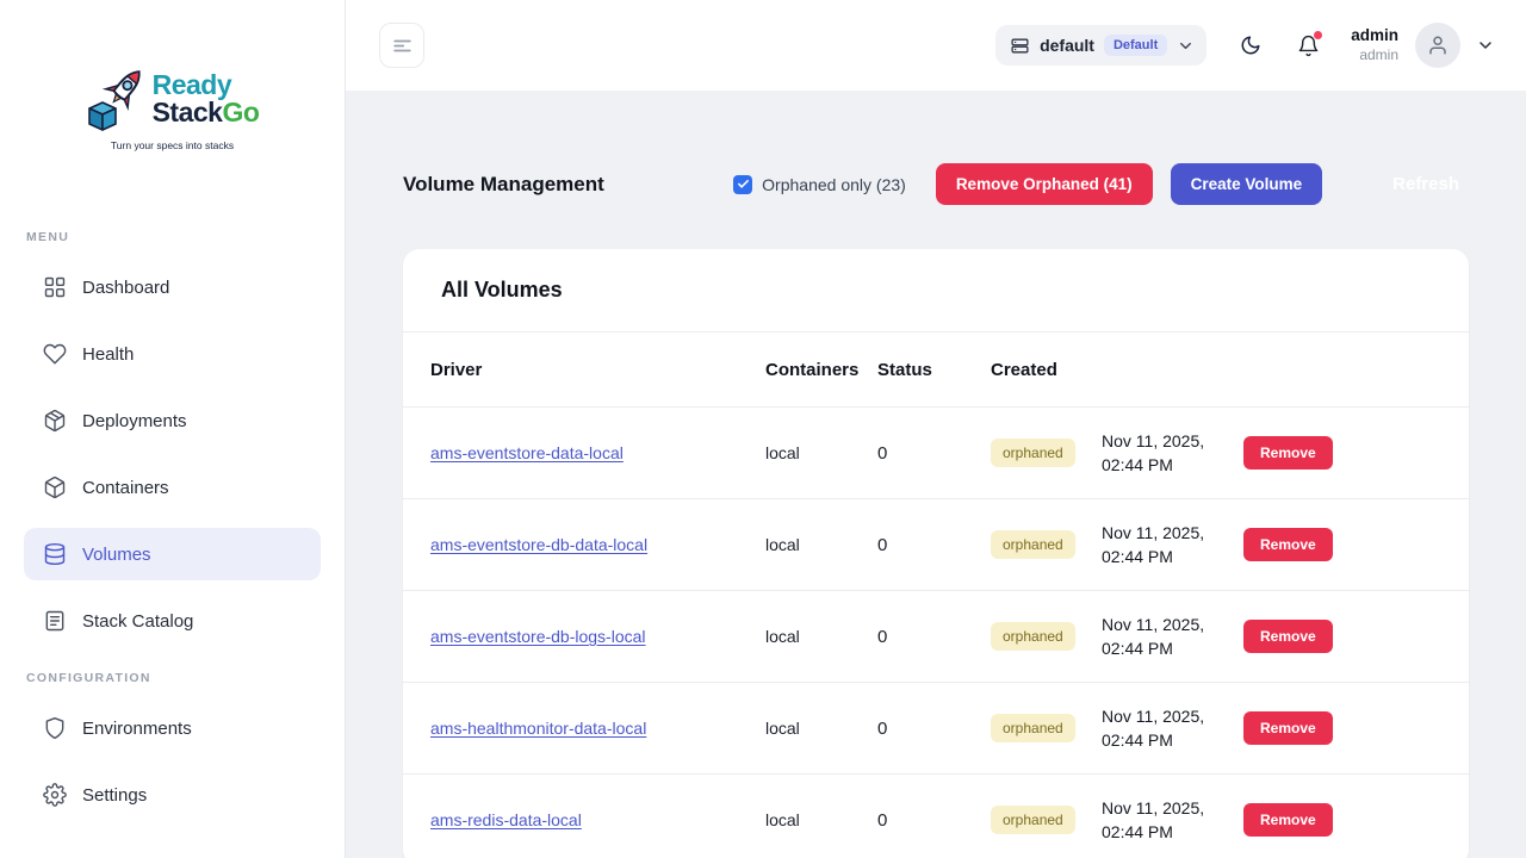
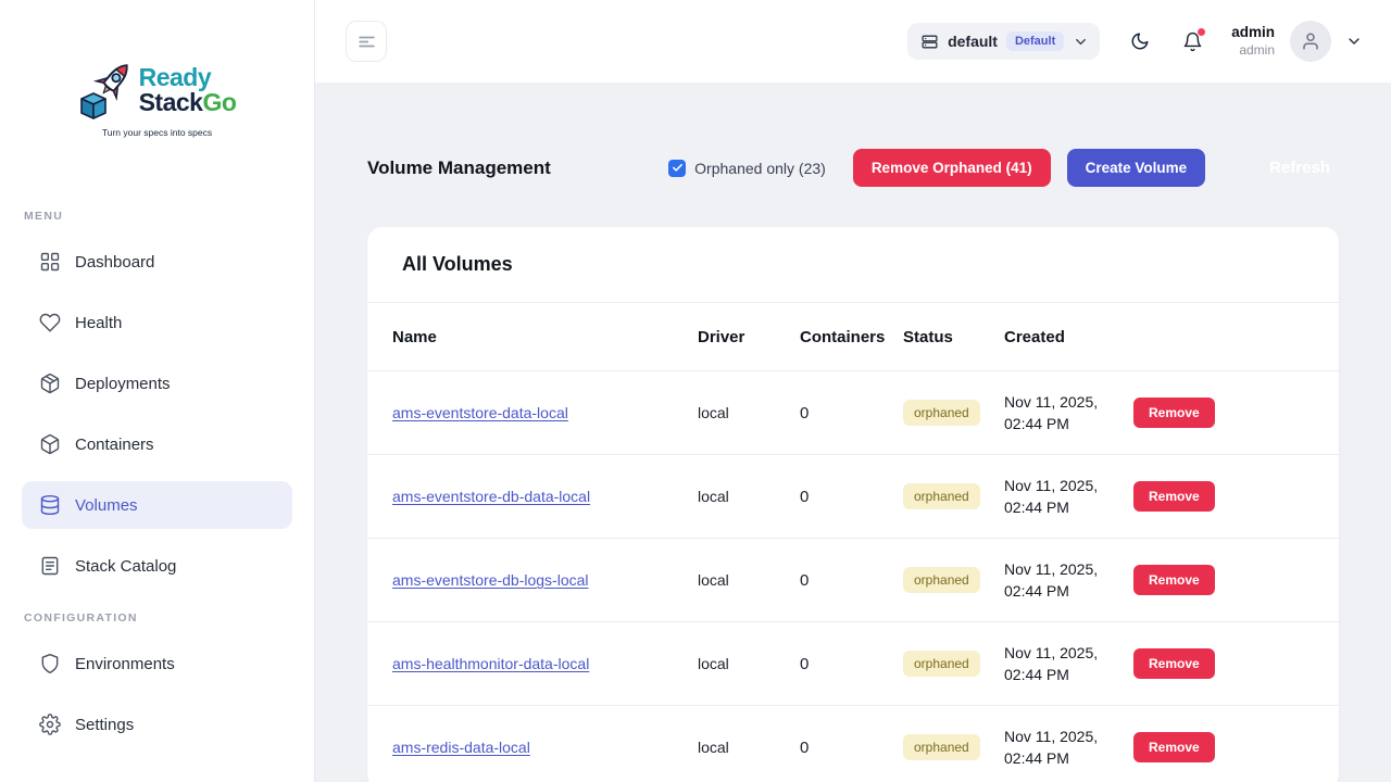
  Ready
  StackGo
- Turn your specs into stacks
+ Turn your specs into specs
  MENU
  Dashboard
  Health
  Deployments
  Containers
  Volumes
  Stack Catalog
  CONFIGURATION
  Environments
  Settings
  default
  Default
  admin
  admin
  Volume Management
  Orphaned only (23)
  Remove Orphaned (41)
  Create Volume
  All Volumes
+ Name
  Driver
  Containers
  Status
  Created
  ams-eventstore-data-local
  local
  0
  orphaned
  Nov 11, 2025,
  02:44 PM
  Remove
  ams-eventstore-db-data-local
  local
  0
  orphaned
  Nov 11, 2025,
  02:44 PM
  Remove
  ams-eventstore-db-logs-local
  local
  0
  orphaned
  Nov 11, 2025,
  02:44 PM
  Remove
  ams-healthmonitor-data-local
  local
  0
  orphaned
  Nov 11, 2025,
  02:44 PM
  Remove
  ams-redis-data-local
  local
  0
  orphaned
  Nov 11, 2025,
  02:44 PM
  Remove
